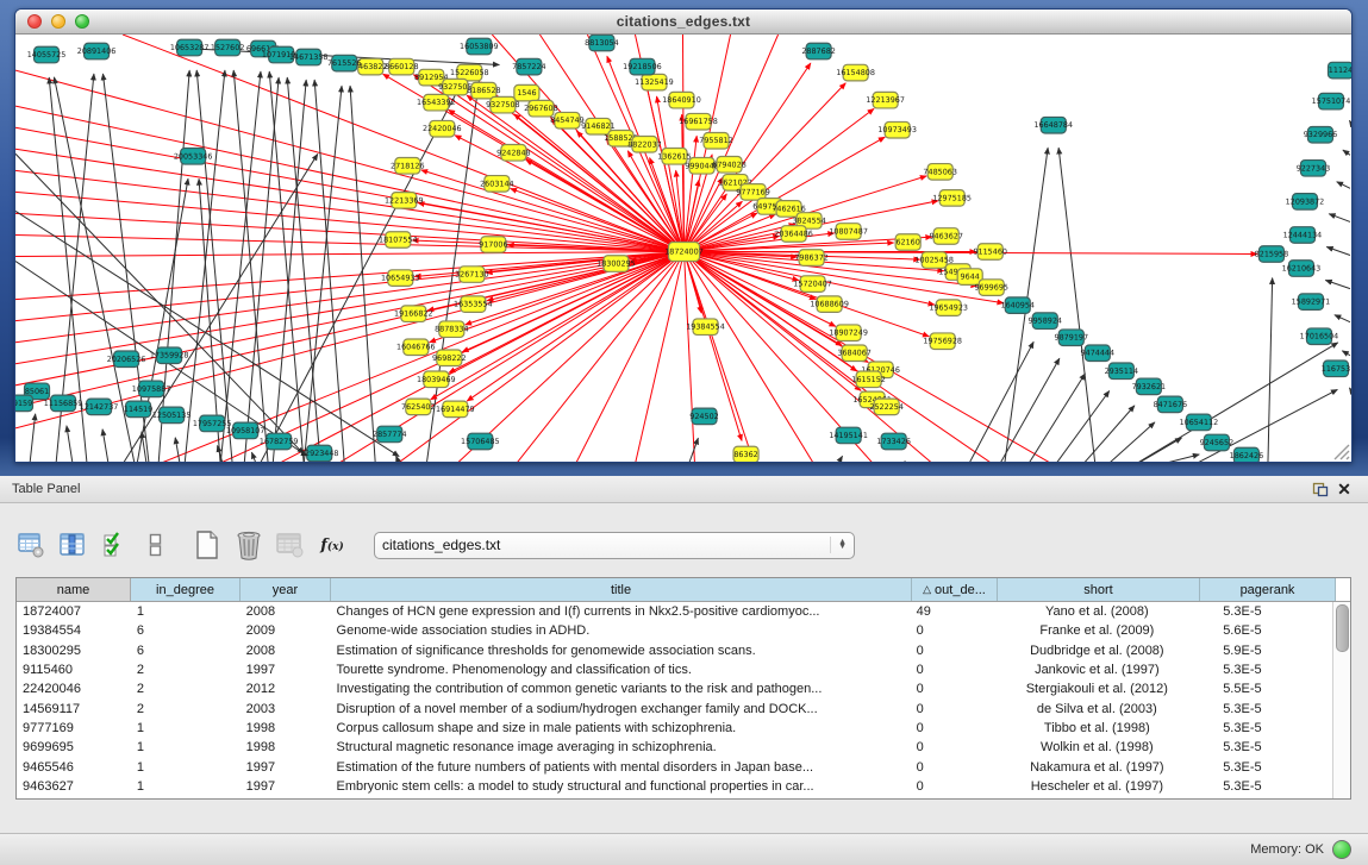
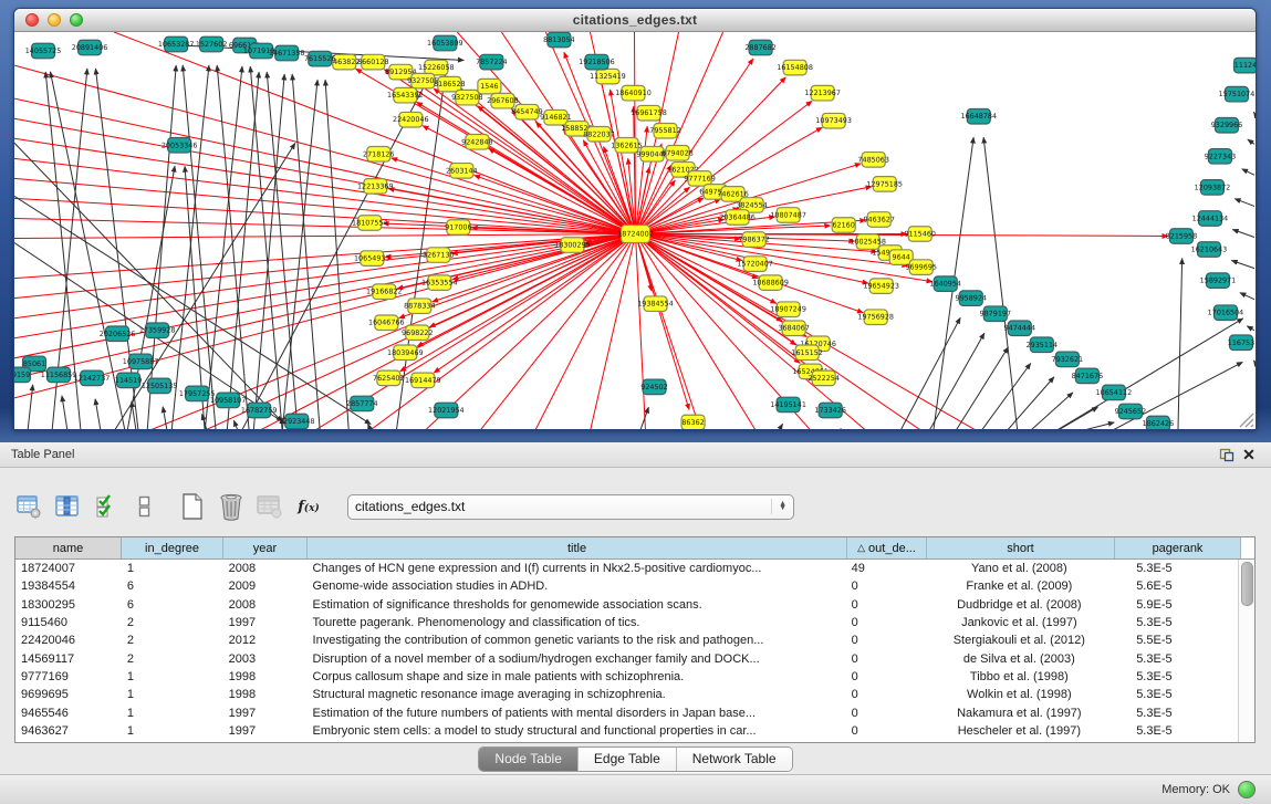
  citations_edges.txt
  463822
  8660128
  9327505
  16543392
  8186528
  1546
  9327508
  2967608
  22420046
  8454749
  9146821
  9242848
  2718126
  2603144
  158852
  8822037
  1362615
  7955812
  16961758
  18640910
  11325419
  999044
  6794028
  1621022
  9777169
  64975
  7462616
  3824554
  20364486
  10807487
  62160
  7986372
  10025458
  9644
  15720407
  10688609
  19654923
  18907249
  19756928
  3684067
  16120746
  1615152
  2522254
  19384554
  18300295
  917006
  3267130
  16353554
  19166822
  8878334
  16046766
  9698222
  18039469
  7625402
  16914479
  12213369
  18107554
  10654933
  12975185
  7485063
  10973493
  12213967
  9463627
  9115460
  9699695
  86362
  14055725
  20891406
  10653287
  1527602
  69661
  1071919
  14671358
  7615526
  16053809
  7857224
  19218506
  8813054
  2887682
  20053346
  20206526
  17359928
  10975887
  85061
  9159
  11156859
  12142737
  114519
  12505135
  17957255
  10958107
  16782759
  12923448
  2857774
- 15706485
+ 12021954
  14195141
  1733426
  924502
  16648784
  1640954
  9958924
  9879197
  9474444
  2935114
  7932621
  8471676
  10654112
  9245652
  1862426
  8215958
  11124
  15751074
  9329966
  9227343
  12093872
  12444134
  16210643
  15892971
  17016504
  116753
  18724007
  Table Panel
  ✕
  f(x)
  citations_edges.txt
  name
  in_degree
  year
  title
  △
  out_de...
  short
  pagerank
  18724007
  1
  2008
  Changes of HCN gene expression and I(f) currents in Nkx2.5-positive cardiomyoc...
  49
  Yano et al. (2008)
  5.3E-5
  19384554
  6
  2009
  Genome-wide association studies in ADHD.
  0
  Franke et al. (2009)
  5.6E-5
  18300295
  6
  2008
  Estimation of significance thresholds for genomewide association scans.
  0
  Dudbridge et al. (2008)
  5.9E-5
  9115460
  2
  1997
- Tourette syndrome. Phenomenology and classification of tics.
+ Tourette pagerank. Phenomenology and classification of tics.
  0
  Jankovic et al. (1997)
  5.3E-5
  22420046
  2
  2012
  Investigating the contribution of common genetic variants to the risk and pathogen...
  0
  Stergiakouli et al. (2012)
  5.5E-5
  14569117
  2
  2003
  Disruption of a novel member of a sodium/hydrogen exchanger family and DOCK...
  0
  de Silva et al. (2003)
  5.3E-5
  9777169
  1
  1998
  Corpus callosum shape and size in male patients with schizophrenia.
  0
  Tibbo et al. (1998)
  5.3E-5
  9699695
  1
  1998
  Structural magnetic resonance image averaging in schizophrenia.
  0
  Wolkin et al. (1998)
  5.3E-5
  9465546
  1
  1997
  Estimation of the future numbers of patients with mental disorders in Japan base...
  0
  Nakamura et al. (1997)
  5.3E-5
  9463627
  1
  1997
  Embryonic stem cells: a model to study structural and functional properties in car...
  0
  Hescheler et al. (1997)
  5.3E-5
+ Node Table
+ Edge Table
+ Network Table
  Memory: OK
